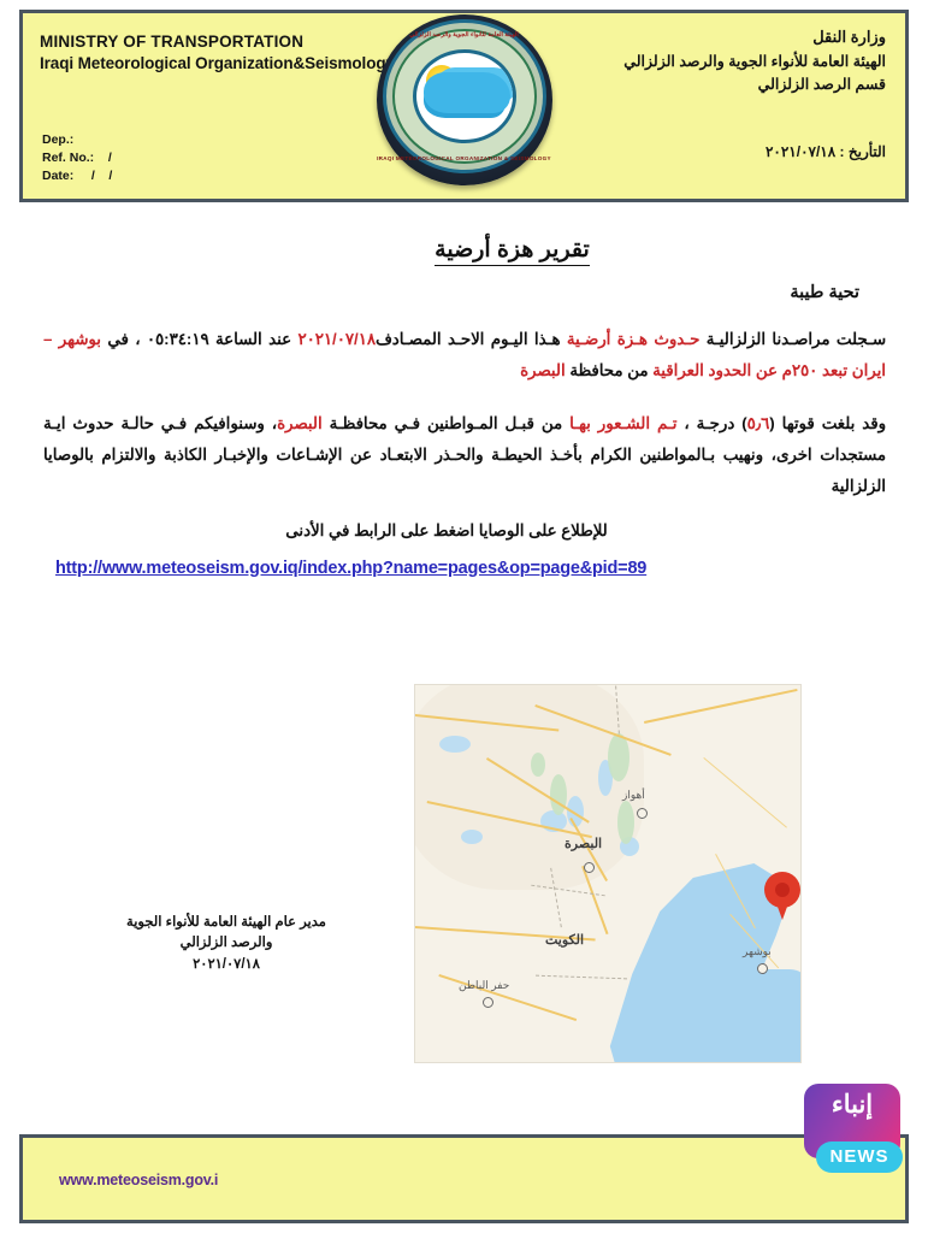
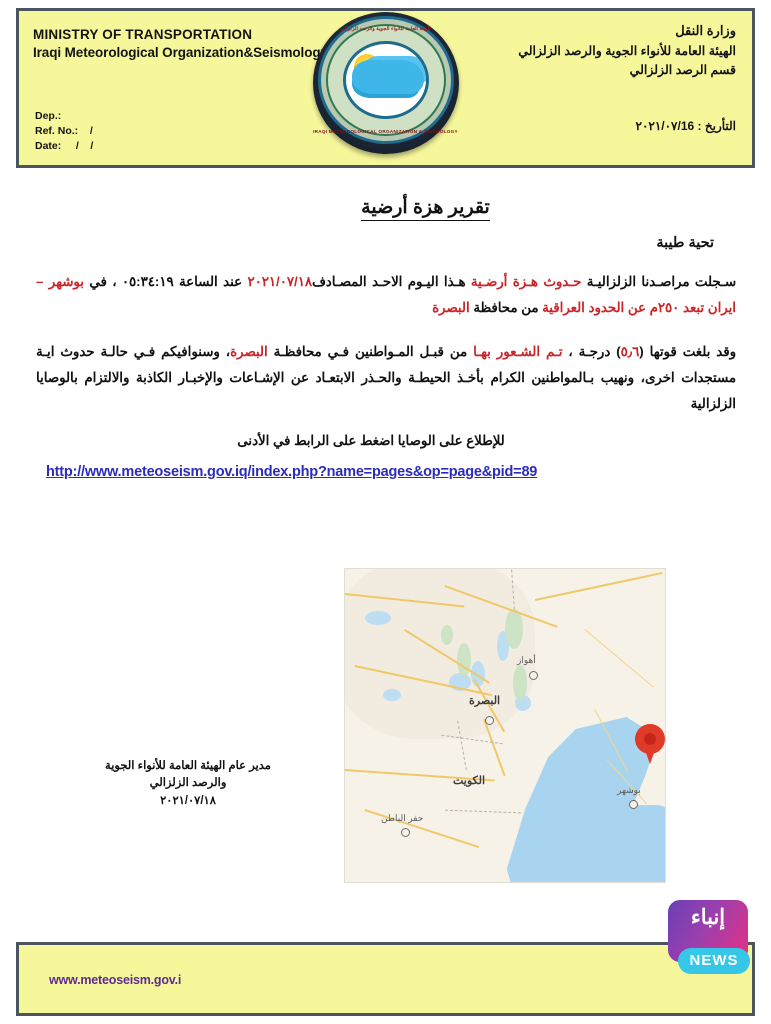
  MINISTRY OF TRANSPORTATION
  Iraqi Meteorological Organization&Seismolog
  Dep.:
  Ref. No.: /
  Date: / /
  وزارة النقل
  الهيئة العامة للأنواء الجوية والرصد الزلزالي
  قسم الرصد الزلزالي
- التأريخ : ٢٠٢١/٠٧/١٨
+ التأريخ : ٢٠٢١/٠٧/16
  تقرير هزة أرضية
  تحية طيبة
  سـجلت مراصـدنا الزلزاليـة حـدوث هـزة أرضـية هـذا اليـوم الاحـد المصـادف٢٠٢١/٠٧/١٨ عند الساعة ٠٥:٣٤:١٩ ، في بوشهر – ايران تبعد ٢٥٠م عن الحدود العراقية من محافظة البصرة
  وقد بلغت قوتها (٥٫٦) درجـة ، تـم الشـعور بهـا من قبـل المـواطنين فـي محافظـة البصرة، وسنوافيكم فـي حالـة حدوث ايـة مستجدات اخرى، ونهيب بـالمواطنين الكرام بأخـذ الحيطـة والحـذر الابتعـاد عن الإشـاعات والإخبـار الكاذبة والالتزام بالوصايا الزلزالية
  للإطلاع على الوصايا اضغط على الرابط في الأدنى
  http://www.meteoseism.gov.iq/index.php?name=pages&op=page&pid=89
  أهواز
  البصرة
  الكويت
  بوشهر
  حفر الباطن
  مدير عام الهيئة العامة للأنواء الجوية
  والرصد الزلزالي
  ٢٠٢١/٠٧/١٨
  www.meteoseism.gov.i
  إنباء
  NEWS
